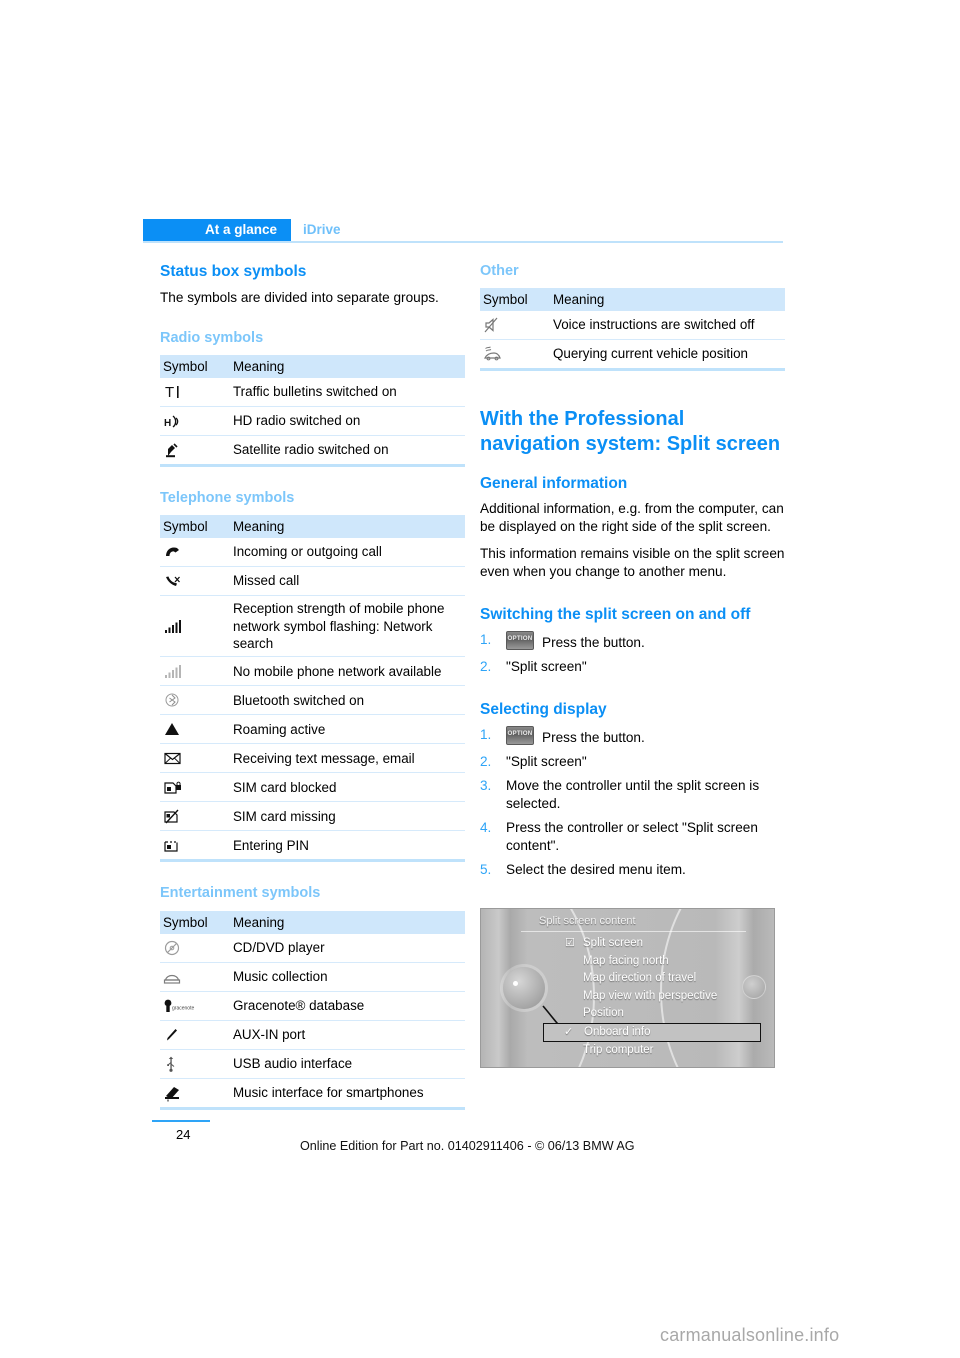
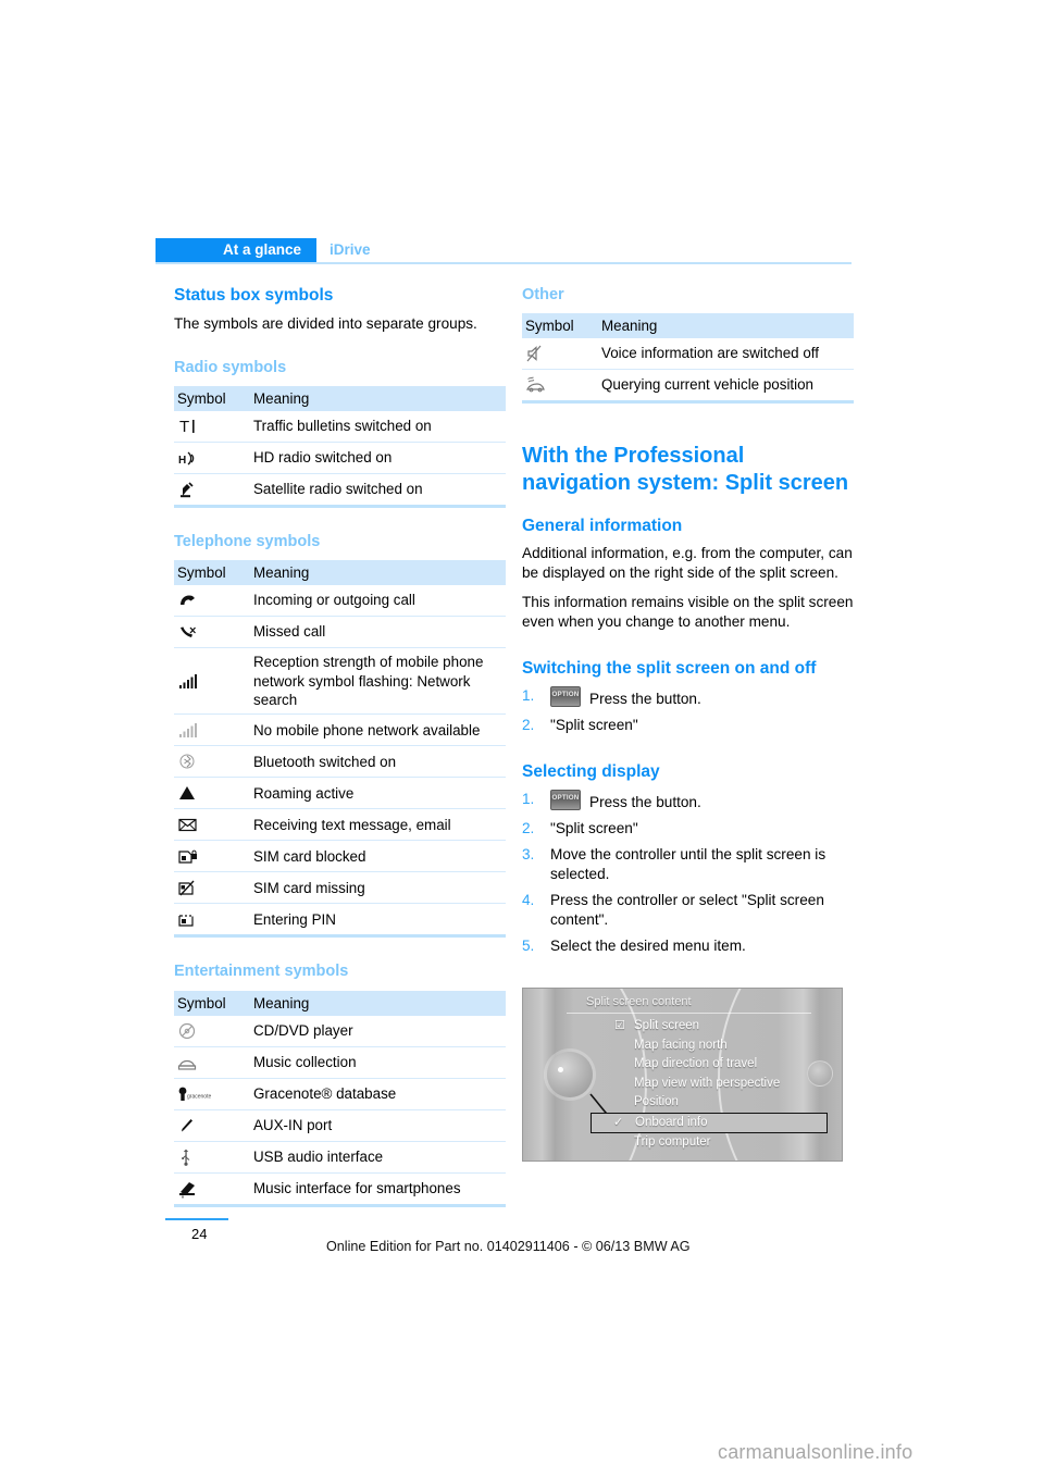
  At a glance
  iDrive
  Status box symbols
  The symbols are divided into separate groups.
  Radio symbols
  Symbol	Meaning
  T	Traffic bulletins switched on
  H	HD radio switched on
  	Satellite radio switched on
  Telephone symbols
  Symbol	Meaning
  	Incoming or outgoing call
  	Missed call
  	Reception strength of mobile phone network symbol flashing: Network search
  	No mobile phone network available
  	Bluetooth switched on
  	Roaming active
  	Receiving text message, email
  	SIM card blocked
  	SIM card missing
  	Entering PIN
  Entertainment symbols
  Symbol	Meaning
  	CD/DVD player
  	Music collection
  	AUX-IN port
  	USB audio interface
  	Music interface for smartphones
  Other
  Symbol	Meaning
- 	Voice instructions are switched off
+ 	Voice information are switched off
  	Querying current vehicle position
  With the Professional navigation system: Split screen
  General information
  Additional information, e.g. from the computer, can be displayed on the right side of the split screen.
  This information remains visible on the split screen even when you change to another menu.
  Switching the split screen on and off
  1.
  Press the button.
  2.
  "Split screen"
  Selecting display
  1.
  Press the button.
  2.
  "Split screen"
  3.
  Move the controller until the split screen is selected.
  4.
  Press the controller or select "Split screen content".
  5.
  Select the desired menu item.
  Split screen content
  ☑
  Split screen
  Map facing north
  Map direction of travel
  Map view with perspective
  Position
  ✓
  Onboard info
  Trip computer
  24
  Online Edition for Part no. 01402911406 - © 06/13 BMW AG
  carmanualsonline.info
